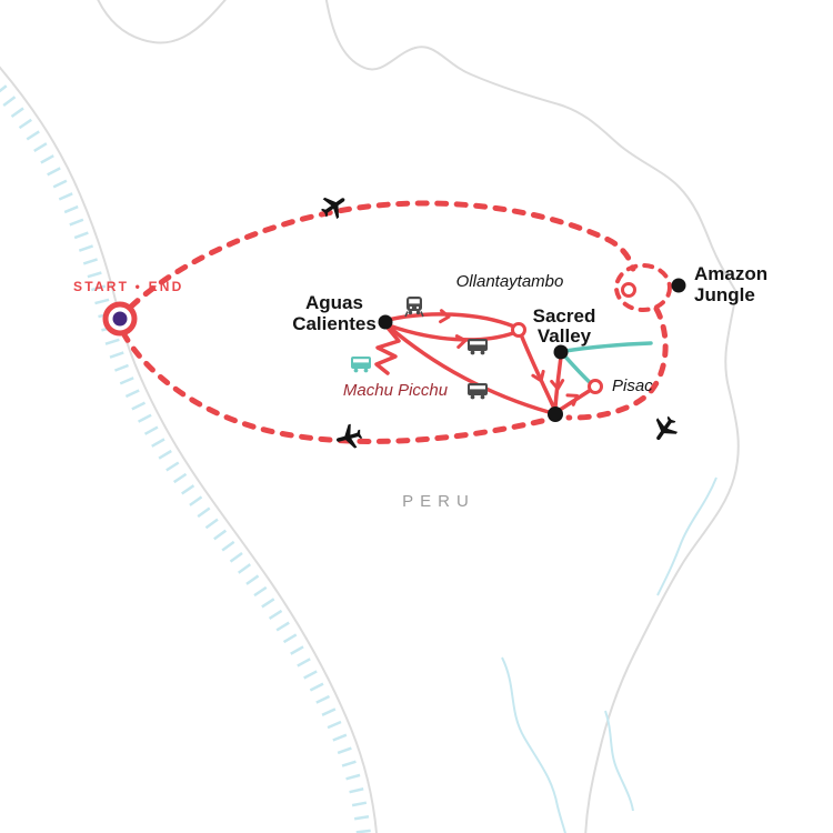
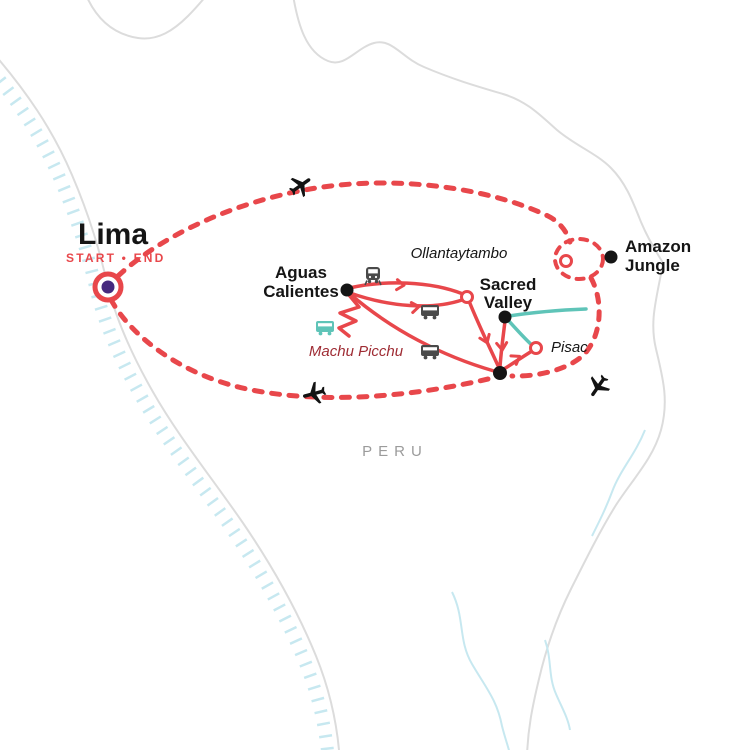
+ Lima
  START • END
  Aguas
  Calientes
  Ollantaytambo
  Sacred
  Valley
  Pisac
  Machu Picchu
  Amazon
  Jungle
  PERU
